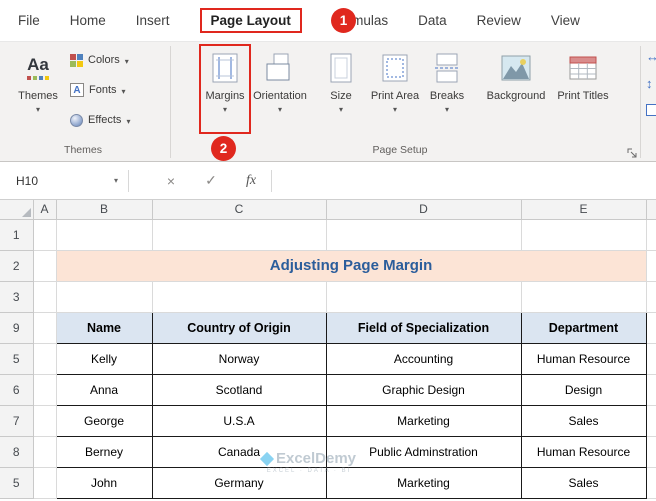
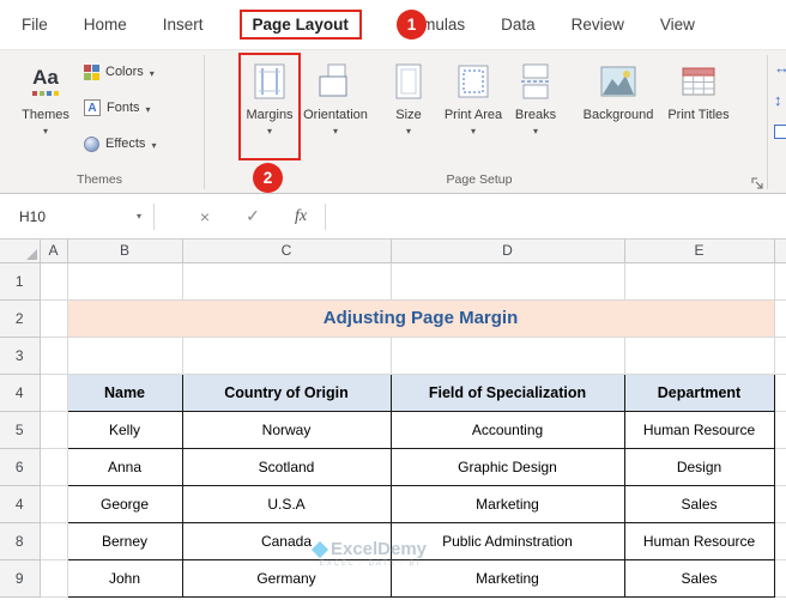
  File
  Home
  Insert
  Page Layout
  Data
  Review
  View
  Aa
  Themes
  ▾
  Colors
  ▾
  A
  Fonts
  ▾
  Effects
  ▾
  Themes
  Margins
  ▾
  Orientation
  ▾
  Size
  ▾
  Print Area
  ▾
  Breaks
  ▾
  Background
  Print Titles
  Page Setup
  ↔
  ↕
  1
  2
  H10
  ▾
  ×
  ✓
  fx
  	A	B	C	D	E
  1
  2		Adjusting Page Margin
  3
- 9		Name	Country of Origin	Field of Specialization	Department
+ 4		Name	Country of Origin	Field of Specialization	Department
  5		Kelly	Norway	Accounting	Human Resource
  6		Anna	Scotland	Graphic Design	Design
- 7		George	U.S.A	Marketing	Sales
+ 4		George	U.S.A	Marketing	Sales
  8		Berney	Canada	Public Adminstration	Human Resource
- 5		John	Germany	Marketing	Sales
+ 9		John	Germany	Marketing	Sales
  ExcelDemy
